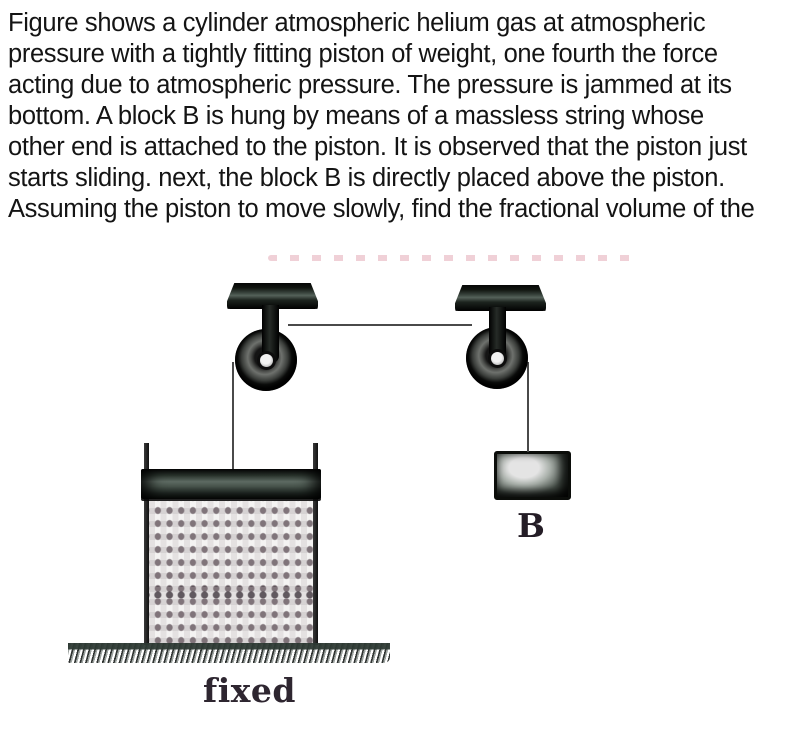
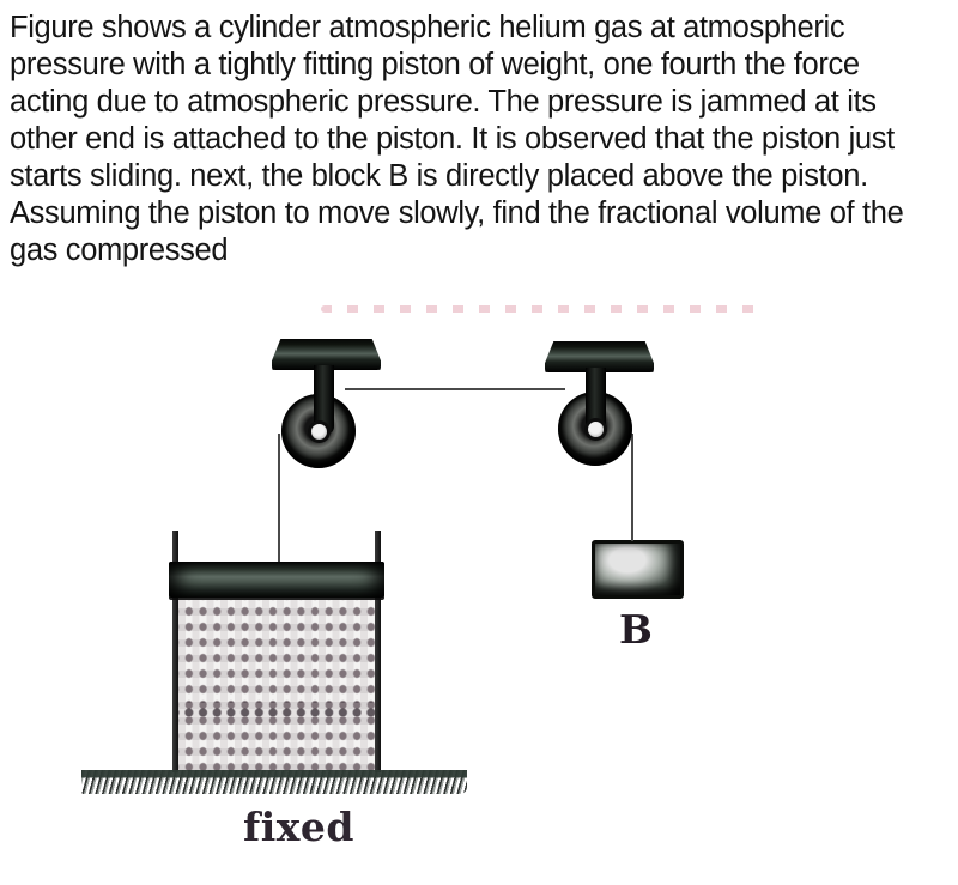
  Figure shows a cylinder atmospheric helium gas at atmospheric
  pressure with a tightly fitting piston of weight, one fourth the force
  acting due to atmospheric pressure. The pressure is jammed at its
- bottom. A block B is hung by means of a massless string whose
  other end is attached to the piston. It is observed that the piston just
  starts sliding. next, the block B is directly placed above the piston.
  Assuming the piston to move slowly, find the fractional volume of the
+ gas compressed
  B
  fixed
